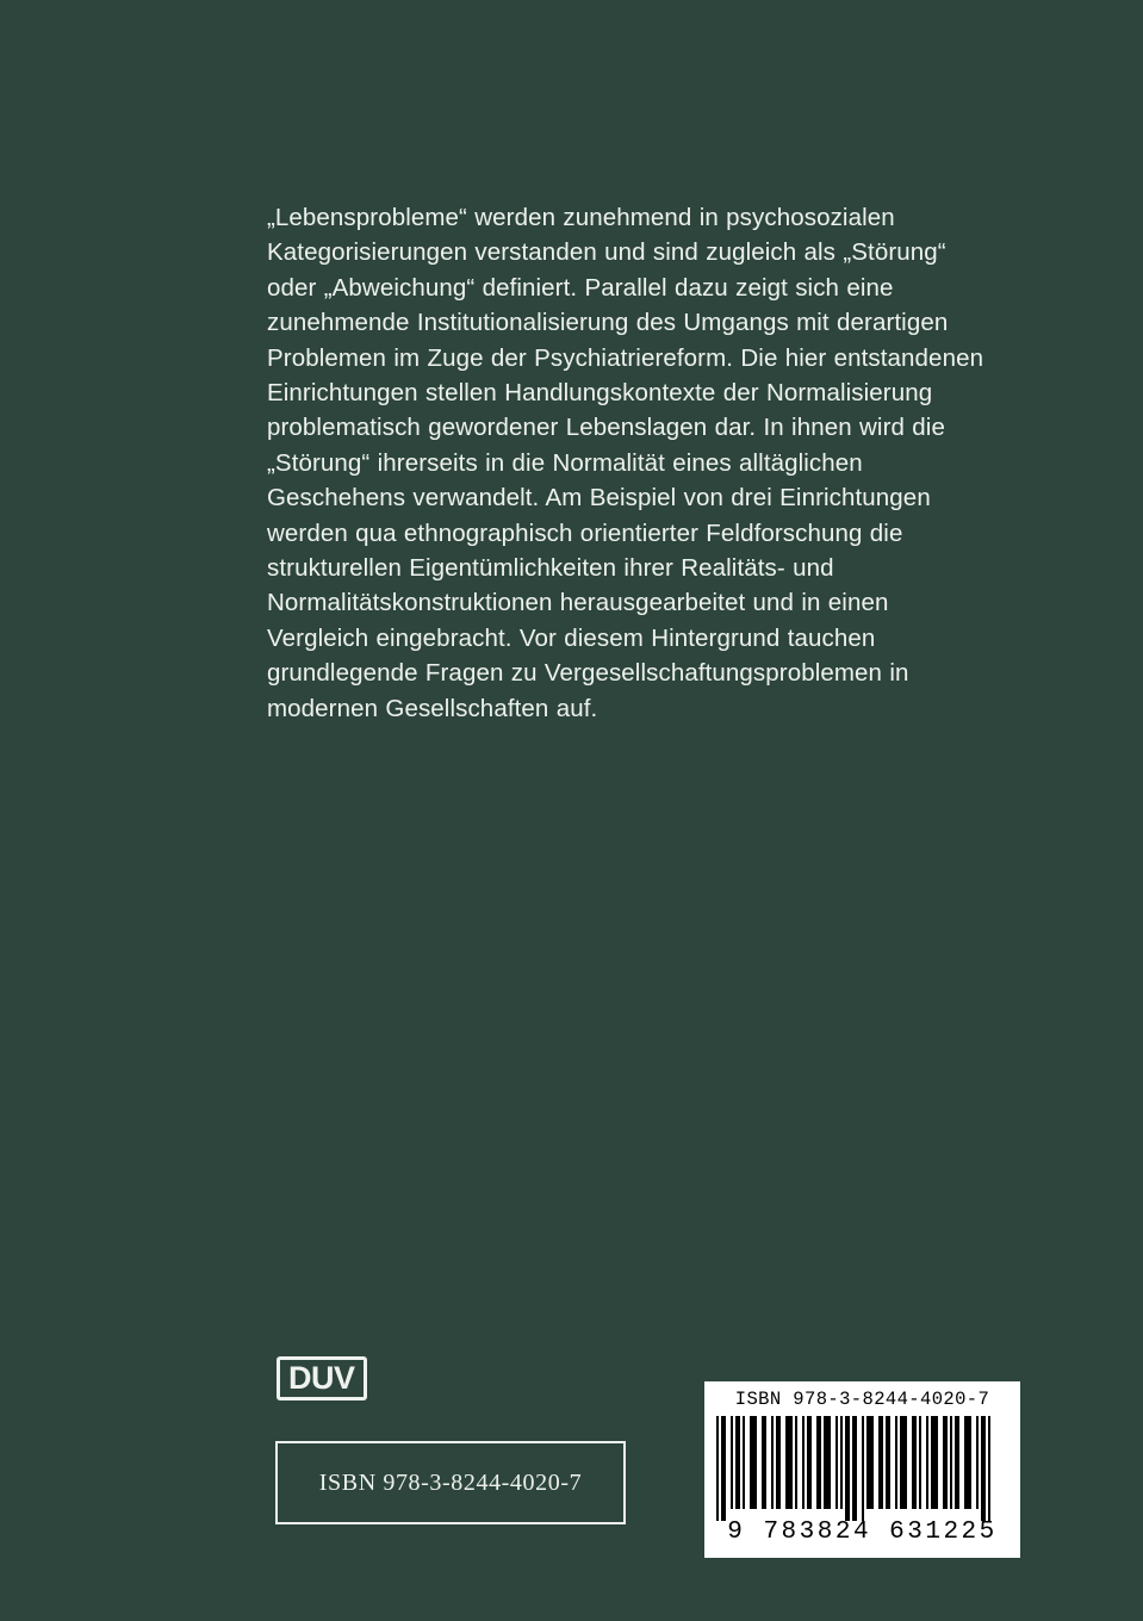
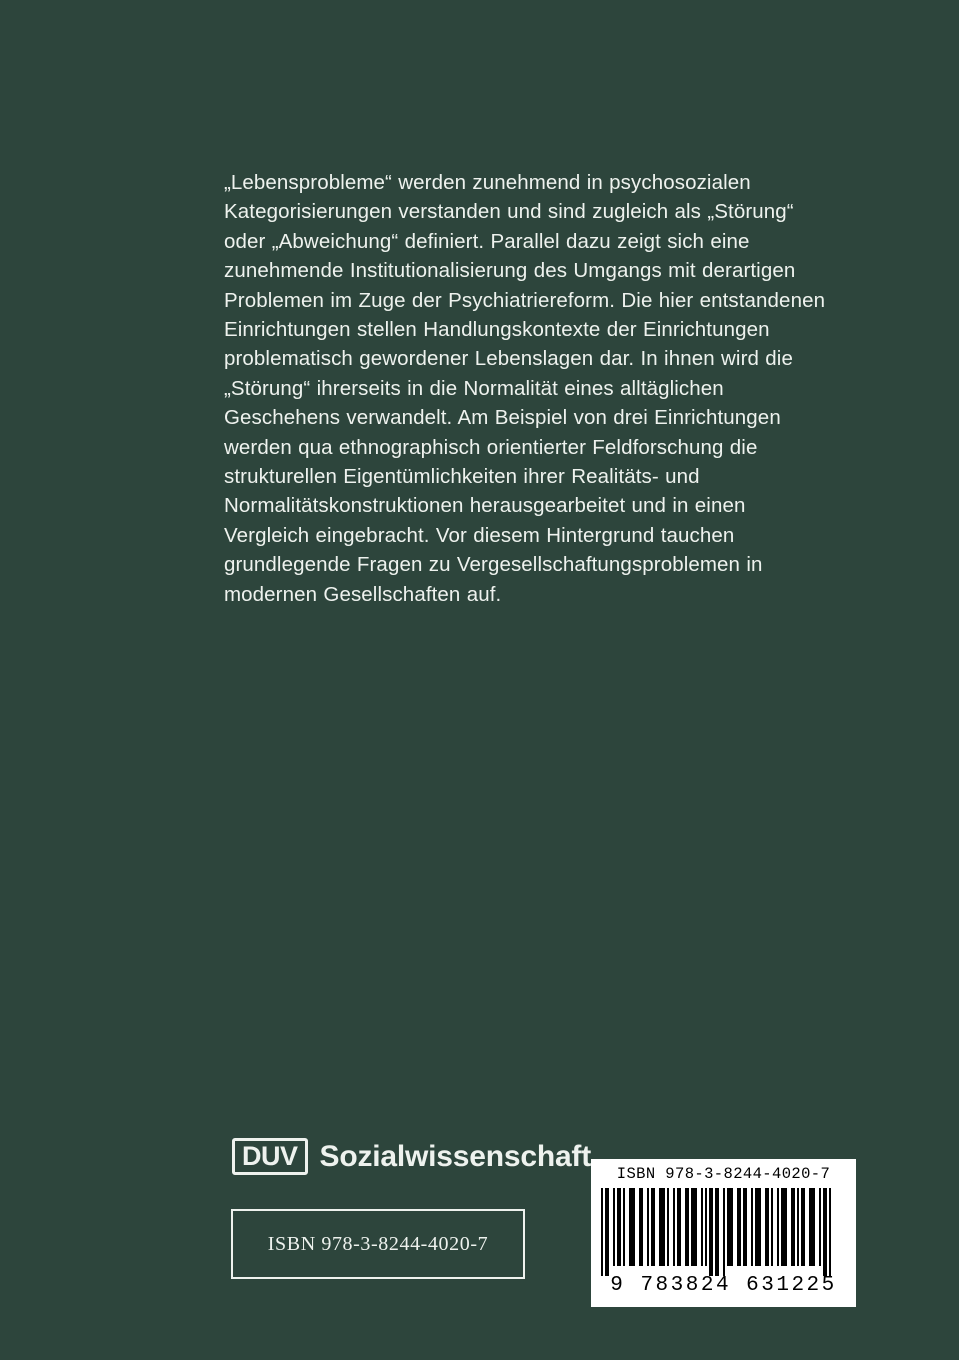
- „Lebensprobleme“ werden zunehmend in psychosozialen Kategorisierungen verstanden und sind zugleich als „Störung“ oder „Abweichung“ definiert. Parallel dazu zeigt sich eine zunehmende Institutionalisierung des Umgangs mit derartigen Problemen im Zuge der Psychiatriereform. Die hier entstandenen Einrichtungen stellen Handlungskontexte der Normalisierung problematisch gewordener Lebenslagen dar. In ihnen wird die „Störung“ ihrerseits in die Normalität eines alltäglichen Geschehens verwandelt. Am Beispiel von drei Einrichtungen werden qua ethnographisch orientierter Feldforschung die strukturellen Eigentümlichkeiten ihrer Realitäts- und Normalitätskonstruktionen herausgearbeitet und in einen Vergleich eingebracht. Vor diesem Hintergrund tauchen grundlegende Fragen zu Vergesellschaftungsproblemen in modernen Gesellschaften auf.
+ „Lebensprobleme“ werden zunehmend in psychosozialen Kategorisierungen verstanden und sind zugleich als „Störung“ oder „Abweichung“ definiert. Parallel dazu zeigt sich eine zunehmende Institutionalisierung des Umgangs mit derartigen Problemen im Zuge der Psychiatriereform. Die hier entstandenen Einrichtungen stellen Handlungskontexte der Einrichtungen problematisch gewordener Lebenslagen dar. In ihnen wird die „Störung“ ihrerseits in die Normalität eines alltäglichen Geschehens verwandelt. Am Beispiel von drei Einrichtungen werden qua ethnographisch orientierter Feldforschung die strukturellen Eigentümlichkeiten ihrer Realitäts- und Normalitätskonstruktionen herausgearbeitet und in einen Vergleich eingebracht. Vor diesem Hintergrund tauchen grundlegende Fragen zu Vergesellschaftungsproblemen in modernen Gesellschaften auf.
  DUV
+ Sozialwissenschaft
  ISBN 978-3-8244-4020-7
  ISBN 978-3-8244-4020-7
  9 783824 631225
